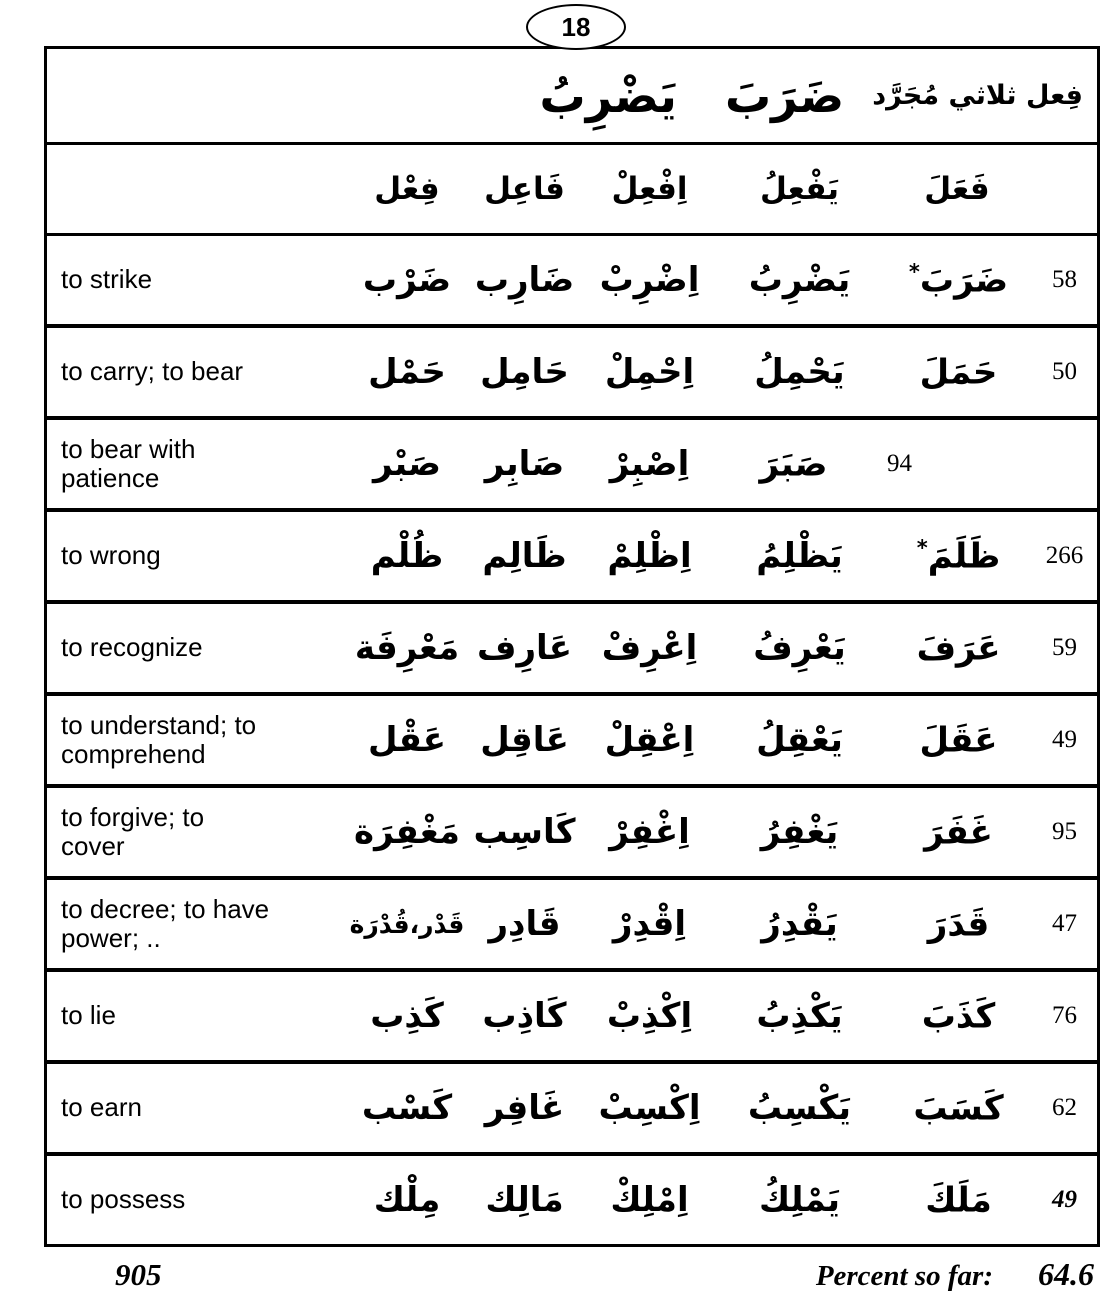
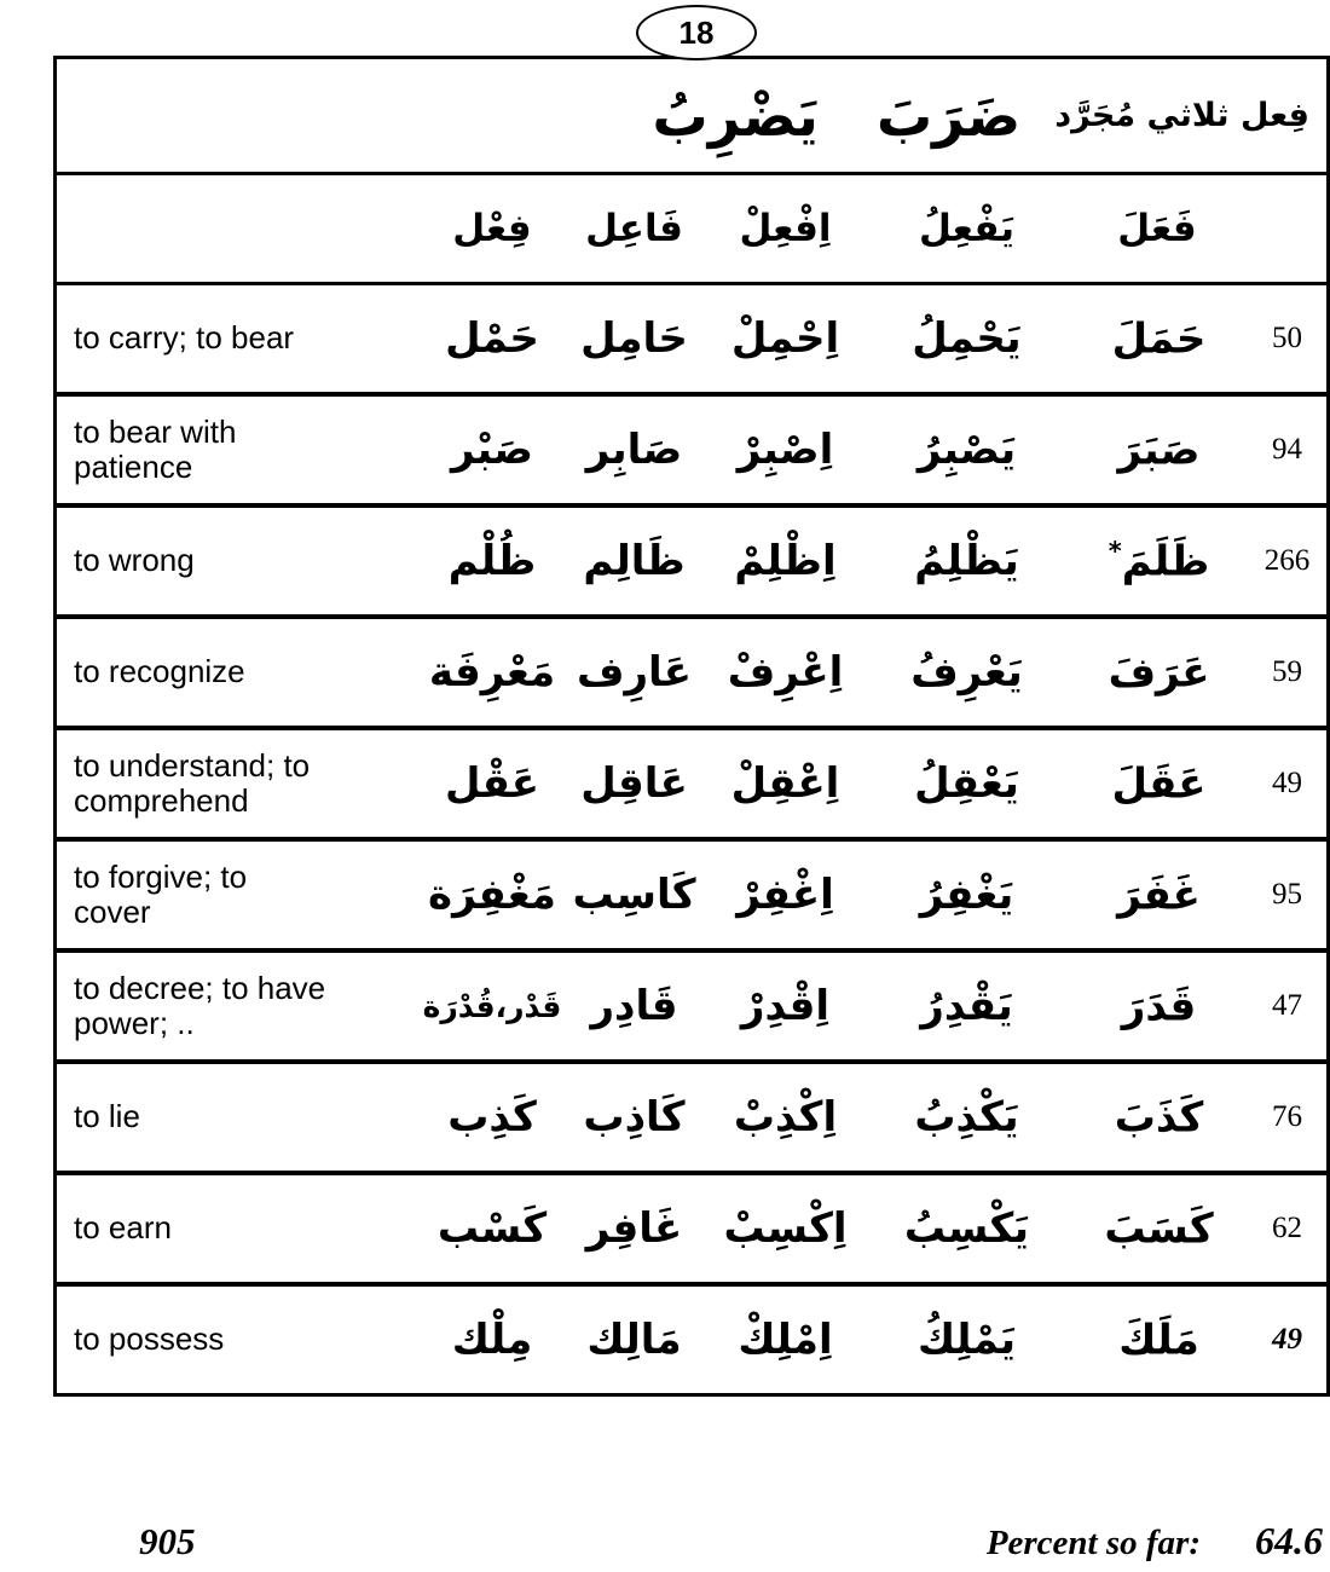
  18
  فِعل ثلاثي مُجَرَّد
  ضَرَبَ يَضْرِبُ
  فِعْل
  فَاعِل
  اِفْعِلْ
  يَفْعِلُ
  فَعَلَ
- to strike
- ضَرْب
- ضَارِب
- اِضْرِبْ
- يَضْرِبُ
- ضَرَبَ*
- 58
  to carry; to bear
  حَمْل
  حَامِل
  اِحْمِلْ
  يَحْمِلُ
  حَمَلَ
  50
  to bear with patience
  صَبْر
  صَابِر
  اِصْبِرْ
+ يَصْبِرُ
  صَبَرَ
  94
  to wrong
  ظُلْم
  ظَالِم
  اِظْلِمْ
  يَظْلِمُ
  ظَلَمَ*
  266
  to recognize
  مَعْرِفَة
  عَارِف
  اِعْرِفْ
  يَعْرِفُ
  عَرَفَ
  59
  to understand; to comprehend
  عَقْل
  عَاقِل
  اِعْقِلْ
  يَعْقِلُ
  عَقَلَ
  49
  to forgive; to cover
  مَغْفِرَة
  كَاسِب
  اِغْفِرْ
  يَغْفِرُ
  غَفَرَ
  95
  to decree; to have power; ..
  قَدْر،قُدْرَة
  قَادِر
  اِقْدِرْ
  يَقْدِرُ
  قَدَرَ
  47
  to lie
  كَذِب
  كَاذِب
  اِكْذِبْ
  يَكْذِبُ
  كَذَبَ
  76
  to earn
  كَسْب
  غَافِر
  اِكْسِبْ
  يَكْسِبُ
  كَسَبَ
  62
  to possess
  مِلْك
  مَالِك
  اِمْلِكْ
  يَمْلِكُ
  مَلَكَ
  49
  905
  Percent so far:
  64.6
